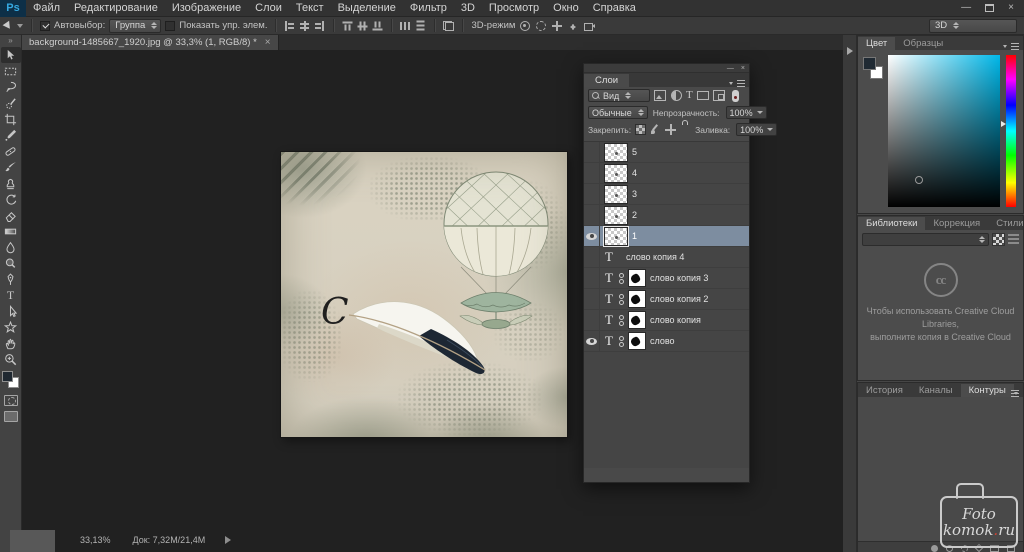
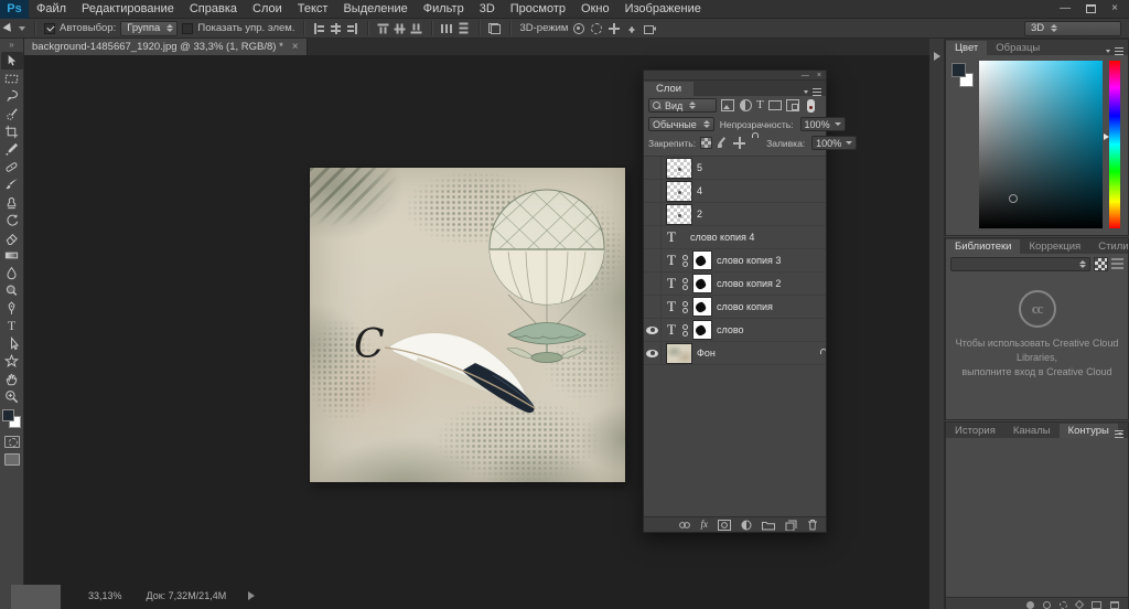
  Ps
  Файл
  Редактирование
- Изображение
+ Справка
  Слои
  Текст
  Выделение
  Фильтр
  3D
  Просмотр
  Окно
- Справка
+ Изображение
  —
  ×
  Автовыбор:
  Группа
  Показать упр. элем.
  3D-режим
  3D
  background-1485667_1920.jpg @ 33,3% (1, RGB/8) *
  ×
  C
  33,13%
  Док: 7,32М/21,4М
  »
  T
  Слои
  Вид
  T
  Обычные
  Непрозрачность:
  100%
  Закрепить:
  Заливка:
  100%
  5
  4
- 3
  2
- 1
  T
  слово копия 4
  T
  слово копия 3
  T
  слово копия 2
  T
  слово копия
  T
  слово
+ Фон
+ fx
  Цвет
  Образцы
  Библиотеки
  Коррекция
  Стили
  cc
  Чтобы использовать Creative Cloud
  Libraries,
- выполните копия в Creative Cloud
+ выполните вход в Creative Cloud
  История
  Каналы
  Контуры
- Foto
- komok.ru
